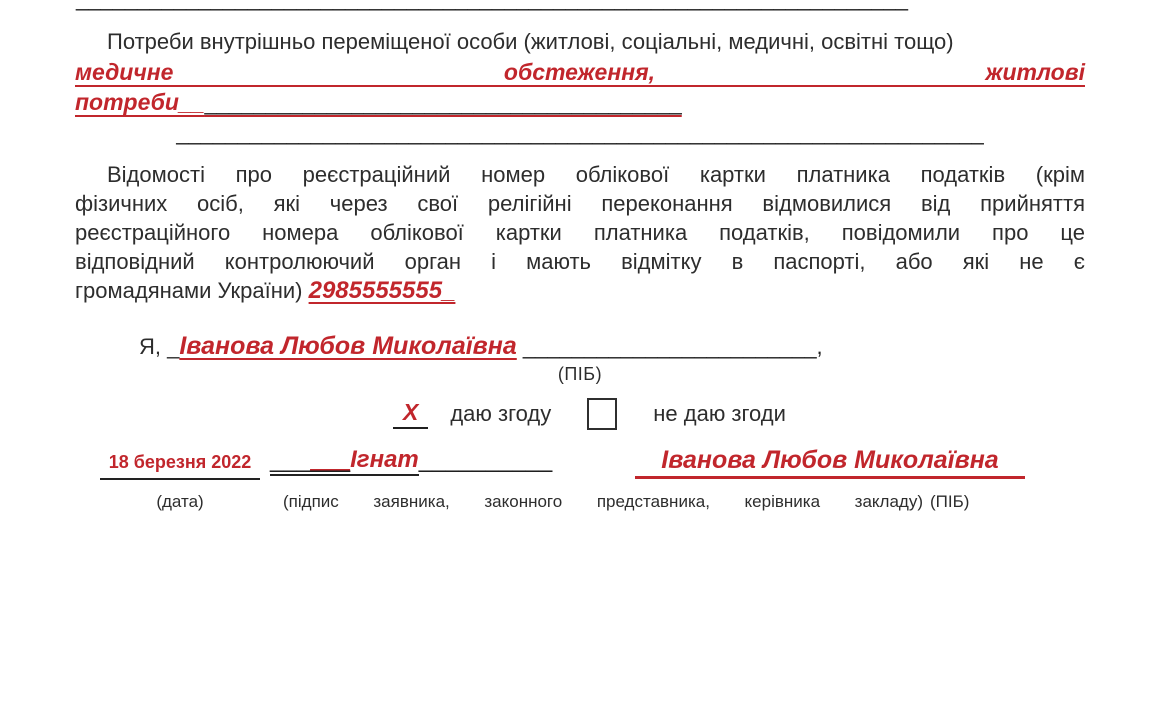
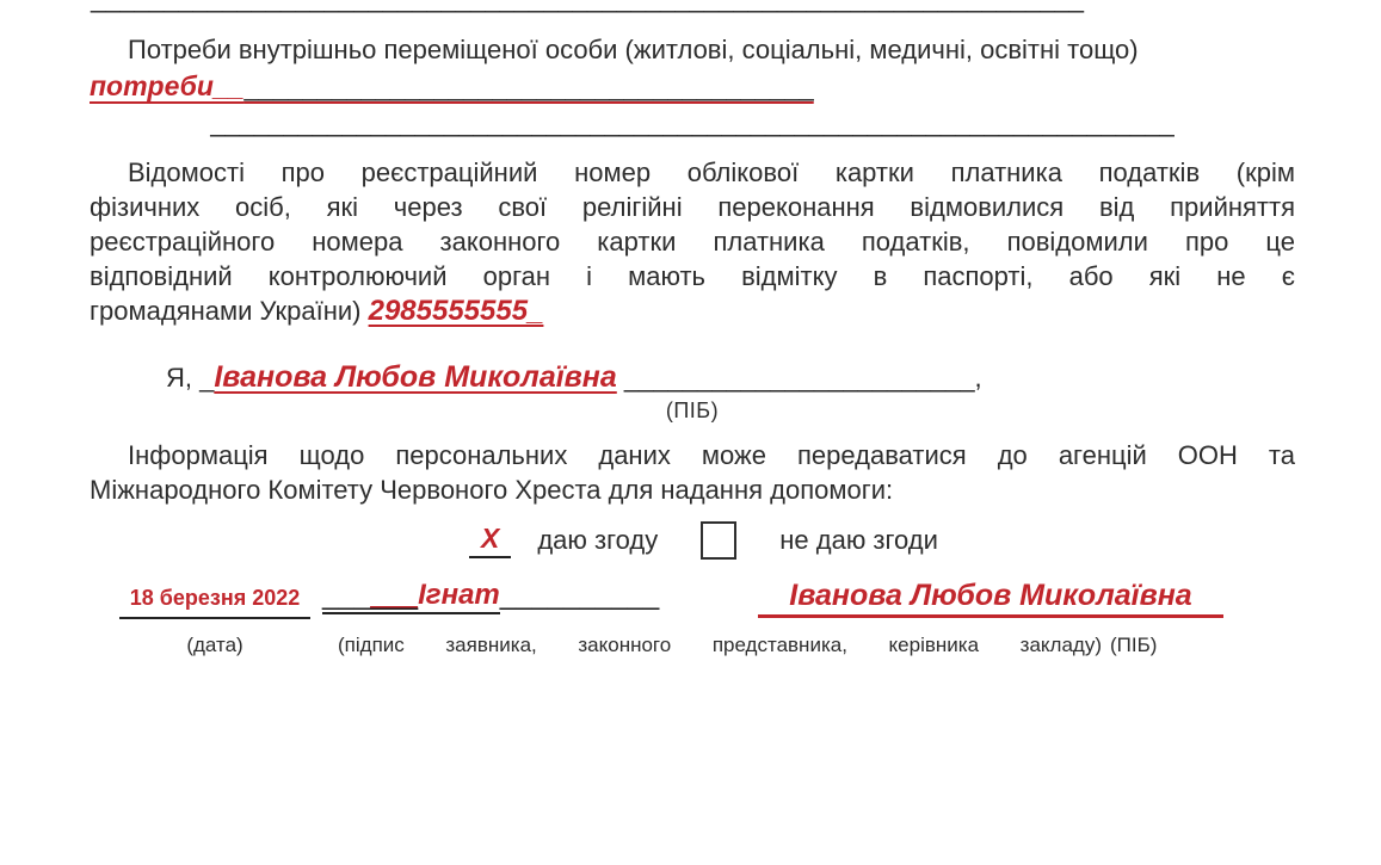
  Потреби внутрішньо переміщеної особи (житлові, соціальні, медичні, освітні тощо)
- медичне обстеження, житлові
  потреби_________________________________________
  __________________________________________________________________
  Відомості про реєстраційний номер облікової картки платника податків (крім
  фізичних осіб, які через свої релігійні переконання відмовилися від прийняття
- реєстраційного номера облікової картки платника податків, повідомили про це
+ реєстраційного номера законного картки платника податків, повідомили про це
  відповідний контролюючий орган і мають відмітку в паспорті, або які не є
  громадянами України) 2985555555_
  Я, _Іванова Любов Миколаївна ________________________,
  (ПІБ)
+ Інформація щодо персональних даних може передаватися до агенцій ООН та
+ Міжнародного Комітету Червоного Хреста для надання допомоги:
  X
  даю згоду
  не даю згоди
  18 березня 2022
  ______Ігнат__________
  Іванова Любов Миколаївна
  (дата)
  (підпис заявника, законного представника, керівника закладу)
  (ПІБ)
